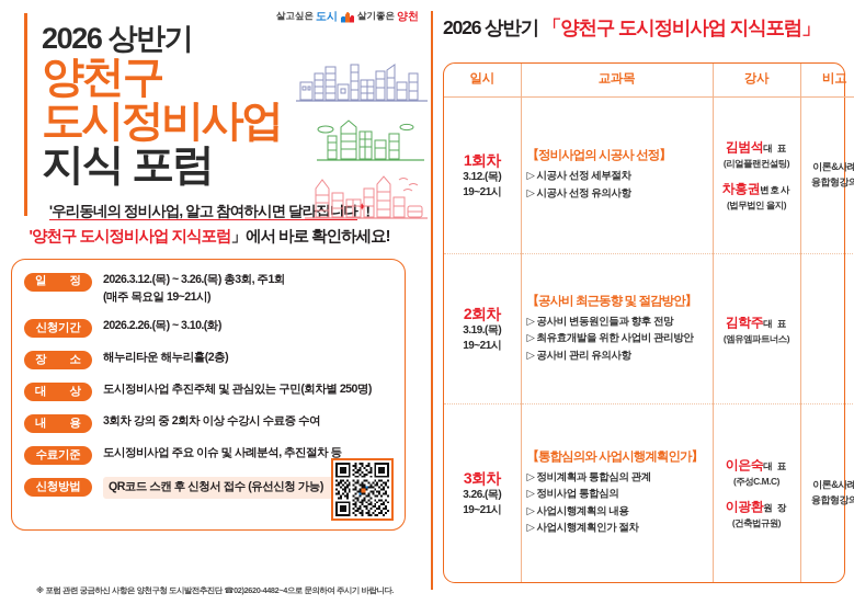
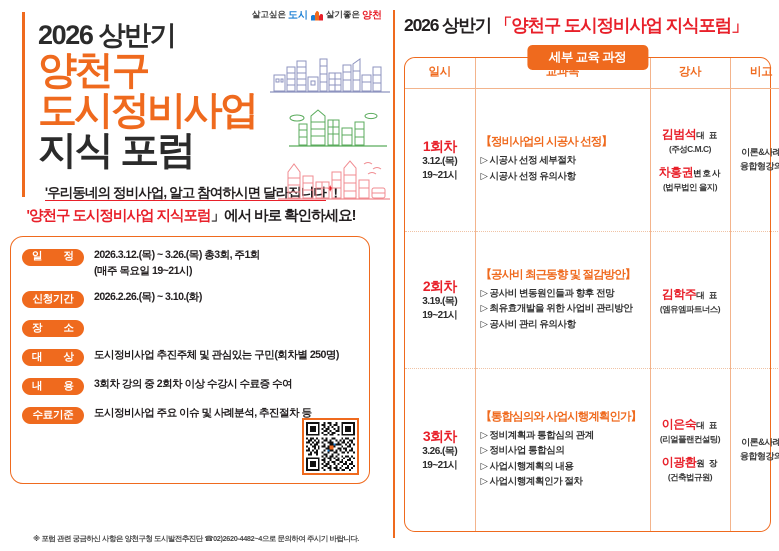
  살고싶은
  도시
  살기좋은
  양천
  2026 상반기
  양천구
  도시정비사업
  지식 포럼
  '우리동네의 정비사업, 알고 참여하시면 달라집니다✦!
  '양천구 도시정비사업 지식포럼」에서 바로 확인하세요!
  일 정
  2026.3.12.(목) ~ 3.26.(목) 총3회, 주1회
  (매주 목요일 19~21시)
  신청기간
  2026.2.26.(목) ~ 3.10.(화)
  장 소
- 해누리타운 해누리홀(2층)
  대 상
  도시정비사업 추진주체 및 관심있는 구민(회차별 250명)
  내 용
  3회차 강의 중 2회차 이상 수강시 수료증 수여
  수료기준
  도시정비사업 주요 이슈 및 사례분석, 추진절차 등
- 신청방법
- QR코드 스캔 후 신청서 접수 (유선신청 가능)
  ※ 포럼 관련 궁금하신 사항은 양천구청 도시발전추진단 ☎02)2620-4482~4으로 문의하여 주시기 바랍니다.
  2026 상반기 「양천구 도시정비사업 지식포럼」
+ 세부 교육 과정
  일시	교과목	강사	비고
- 1회차 3.12.(목) 19~21시	【정비사업의 시공사 선정】 ▷ 시공사 선정 세부절차 ▷ 시공사 선정 유의사항	김범석대 표 (리얼플랜컨설팅) 차홍권변호사 (법무법인 을지)	이론&사례 융합형강의
+ 1회차 3.12.(목) 19~21시	【정비사업의 시공사 선정】 ▷ 시공사 선정 세부절차 ▷ 시공사 선정 유의사항	김범석대 표 (주성C.M.C) 차홍권변호사 (법무법인 을지)	이론&사례 융합형강의
  2회차 3.19.(목) 19~21시	【공사비 최근동향 및 절감방안】 ▷ 공사비 변동원인들과 향후 전망 ▷ 최유효개발을 위한 사업비 관리방안 ▷ 공사비 관리 유의사항	김학주대 표 (엠유엠파트너스)
- 3회차 3.26.(목) 19~21시	【통합심의와 사업시행계획인가】 ▷ 정비계획과 통합심의 관계 ▷ 정비사업 통합심의 ▷ 사업시행계획의 내용 ▷ 사업시행계획인가 절차	이은숙대 표 (주성C.M.C) 이광환원 장 (건축법규원)	이론&사례 융합형강의
+ 3회차 3.26.(목) 19~21시	【통합심의와 사업시행계획인가】 ▷ 정비계획과 통합심의 관계 ▷ 정비사업 통합심의 ▷ 사업시행계획의 내용 ▷ 사업시행계획인가 절차	이은숙대 표 (리얼플랜컨설팅) 이광환원 장 (건축법규원)	이론&사례 융합형강의
